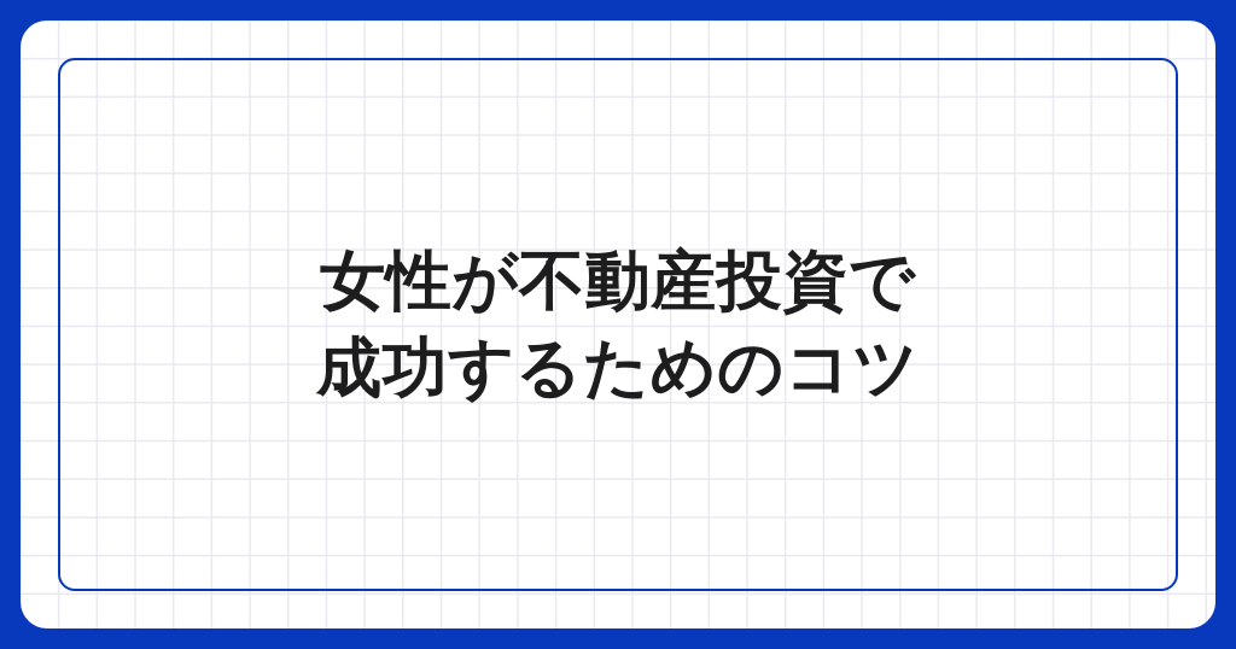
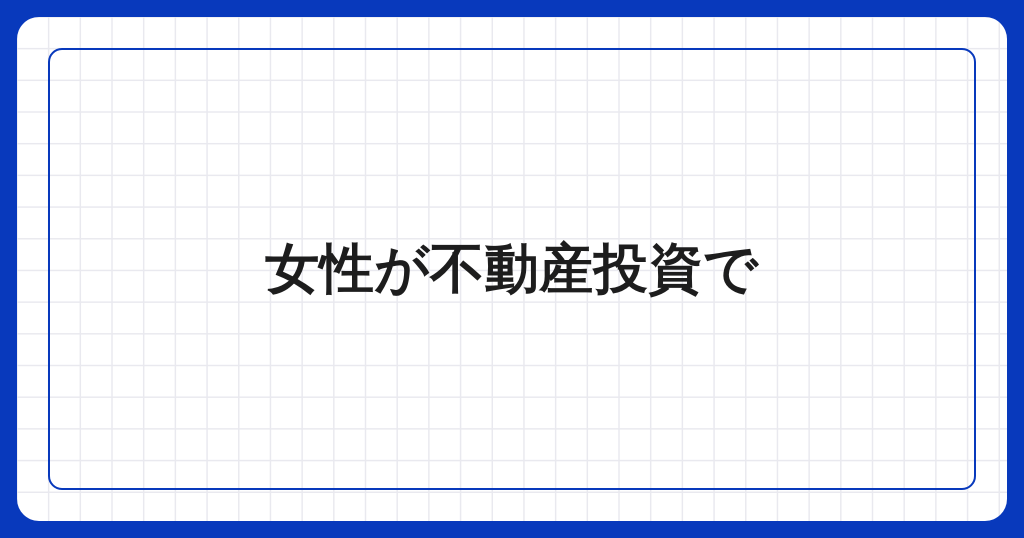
  女性が不動産投資で
- 成功するためのコツ
